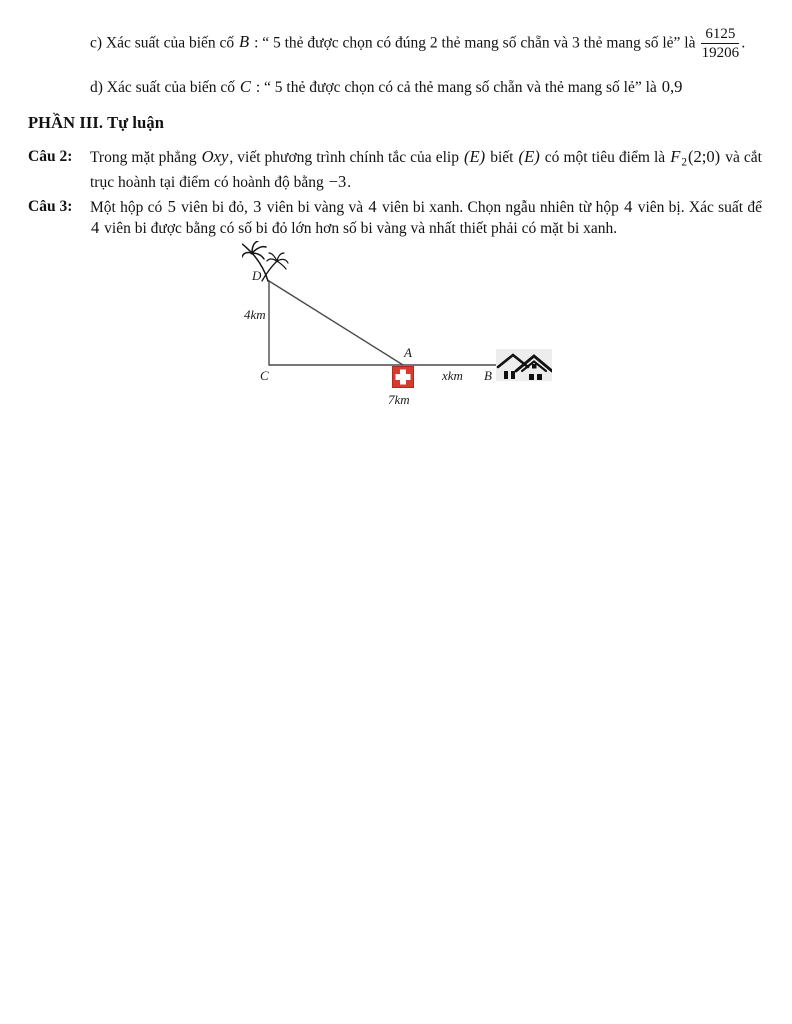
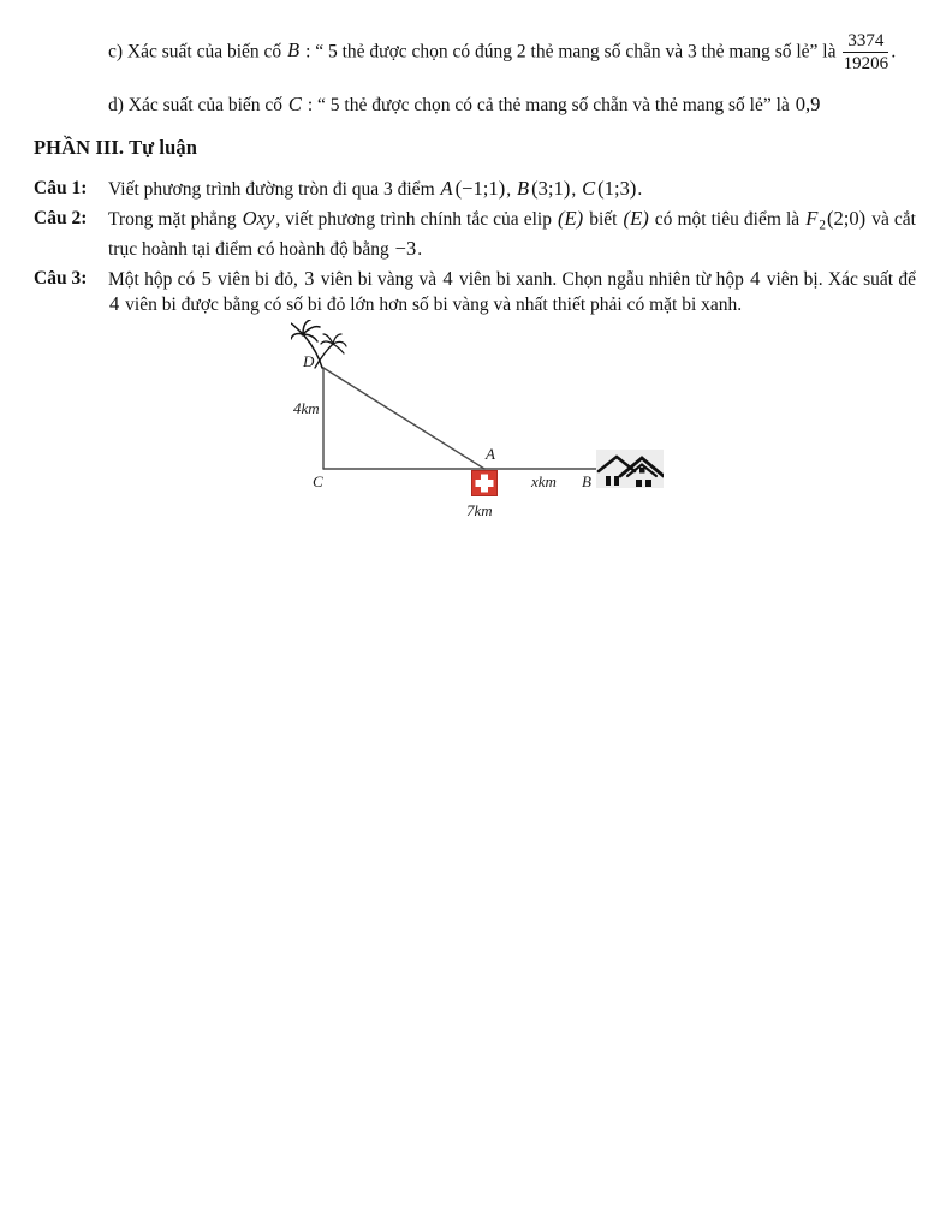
  c) Xác suất của biến cố B : “ 5 thẻ được chọn có đúng 2 thẻ mang số chẵn và 3 thẻ mang số lẻ” là
- 6125
+ 3374
  19206
  .
  d) Xác suất của biến cố C : “ 5 thẻ được chọn có cả thẻ mang số chẵn và thẻ mang số lẻ” là 0,9
  PHẦN III. Tự luận
+ Câu 1:
+ Viết phương trình đường tròn đi qua 3 điểm A(−1;1), B(3;1), C(1;3).
  Câu 2:
  Trong mặt phẳng Oxy, viết phương trình chính tắc của elip (E) biết (E) có một tiêu điểm là F2(2;0) và cắt trục hoành tại điểm có hoành độ bằng −3.
  Câu 3:
  Một hộp có 5 viên bi đỏ, 3 viên bi vàng và 4 viên bi xanh. Chọn ngẫu nhiên từ hộp 4 viên bị. Xác suất để 4 viên bi được bằng có số bi đỏ lớn hơn số bi vàng và nhất thiết phải có mặt bi xanh.
  D
  C
  A
  B
  4km
  xkm
  7km
